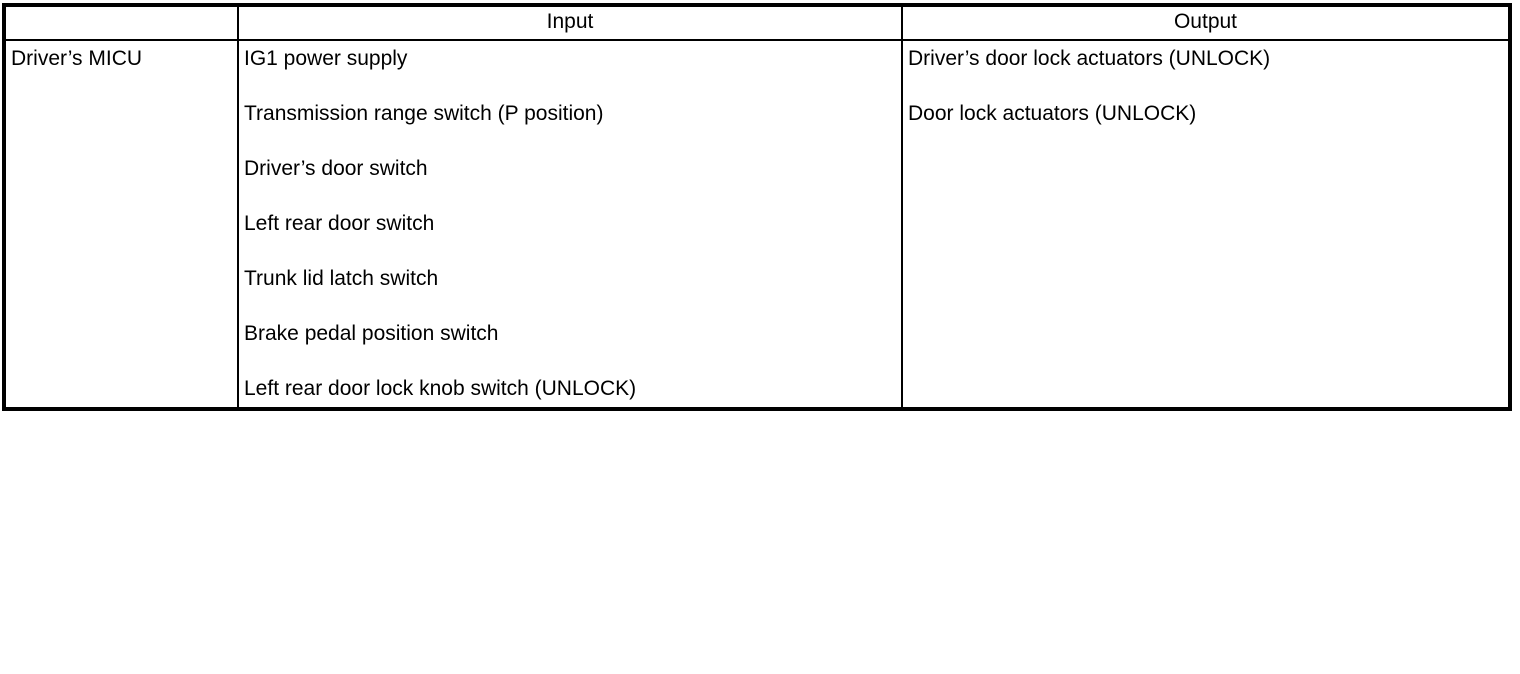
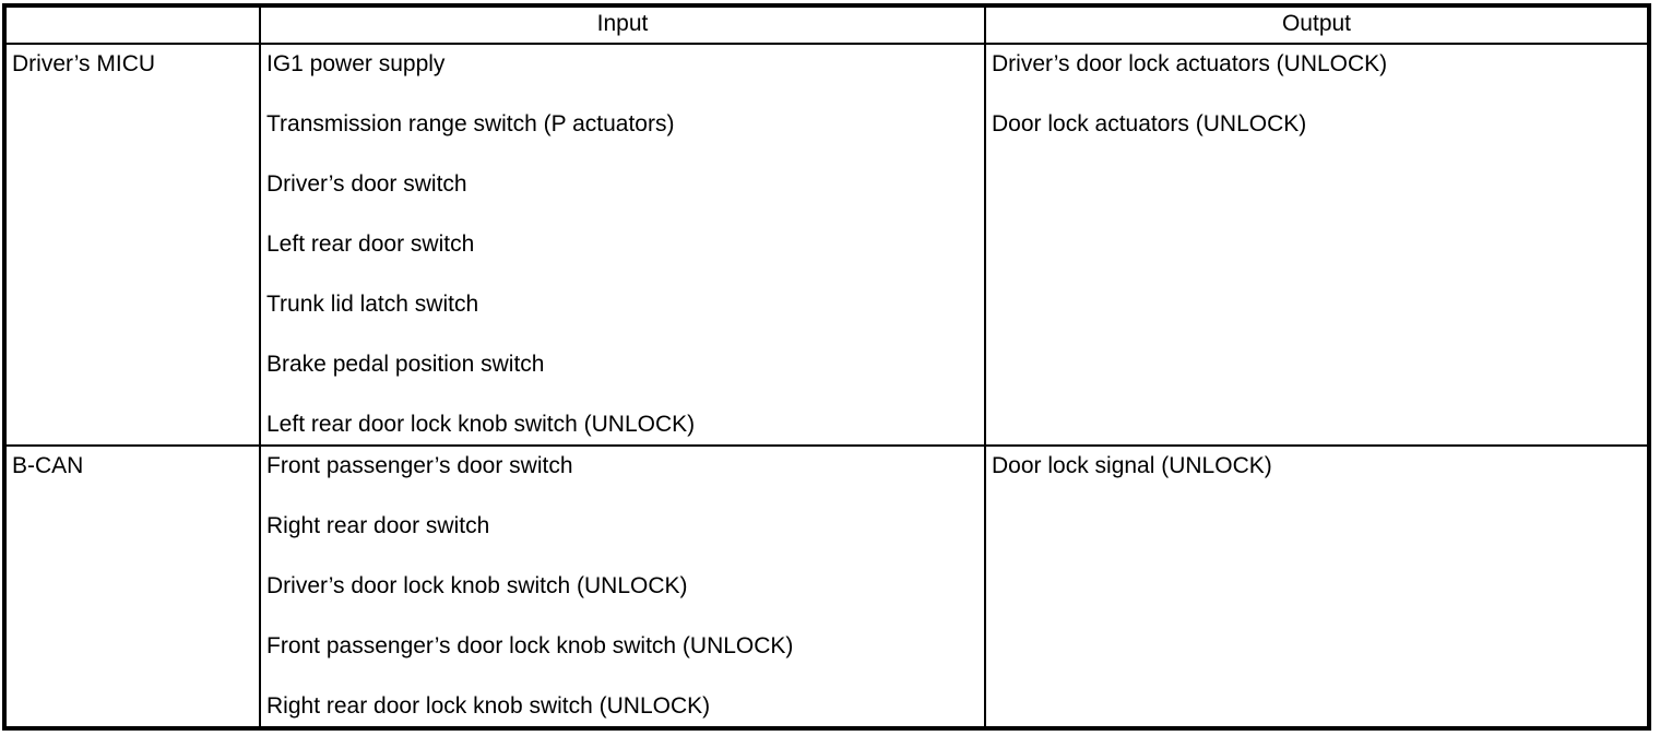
  	Input	Output
- Driver’s MICU	IG1 power supply Transmission range switch (P position) Driver’s door switch Left rear door switch Trunk lid latch switch Brake pedal position switch Left rear door lock knob switch (UNLOCK)	Driver’s door lock actuators (UNLOCK) Door lock actuators (UNLOCK)
+ Driver’s MICU	IG1 power supply Transmission range switch (P actuators) Driver’s door switch Left rear door switch Trunk lid latch switch Brake pedal position switch Left rear door lock knob switch (UNLOCK)	Driver’s door lock actuators (UNLOCK) Door lock actuators (UNLOCK)
+ B-CAN	Front passenger’s door switch Right rear door switch Driver’s door lock knob switch (UNLOCK) Front passenger’s door lock knob switch (UNLOCK) Right rear door lock knob switch (UNLOCK)	Door lock signal (UNLOCK)
